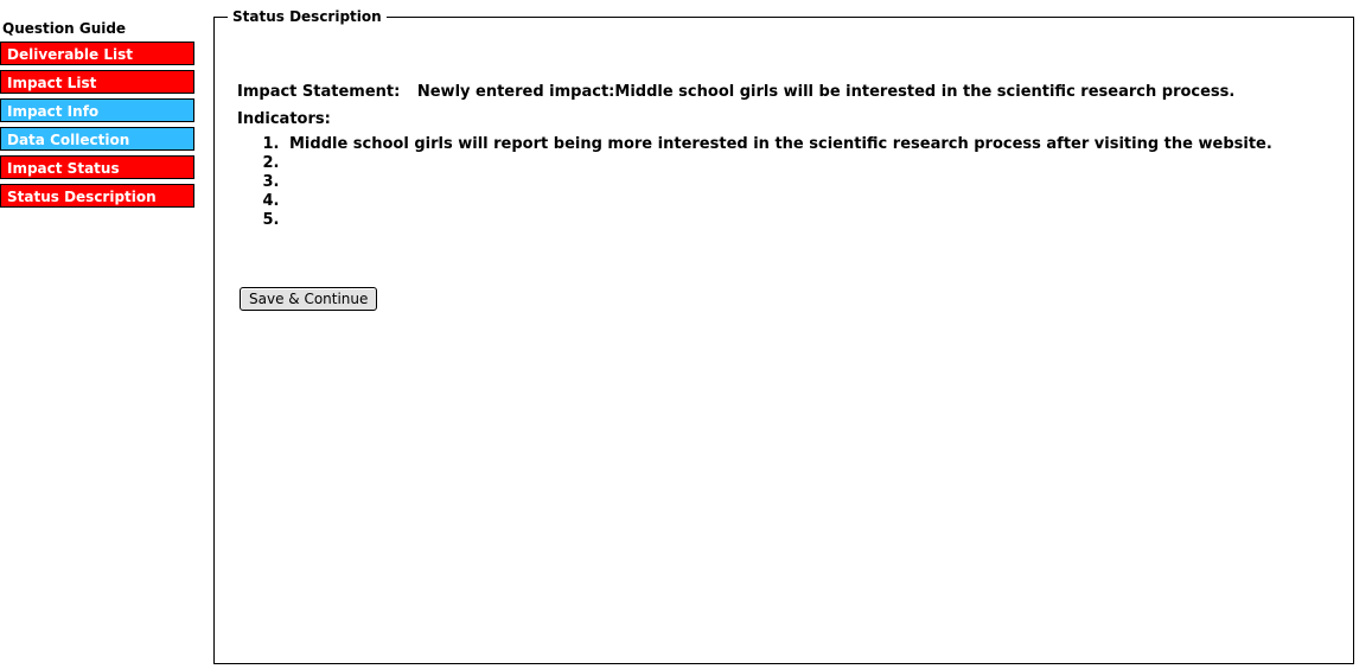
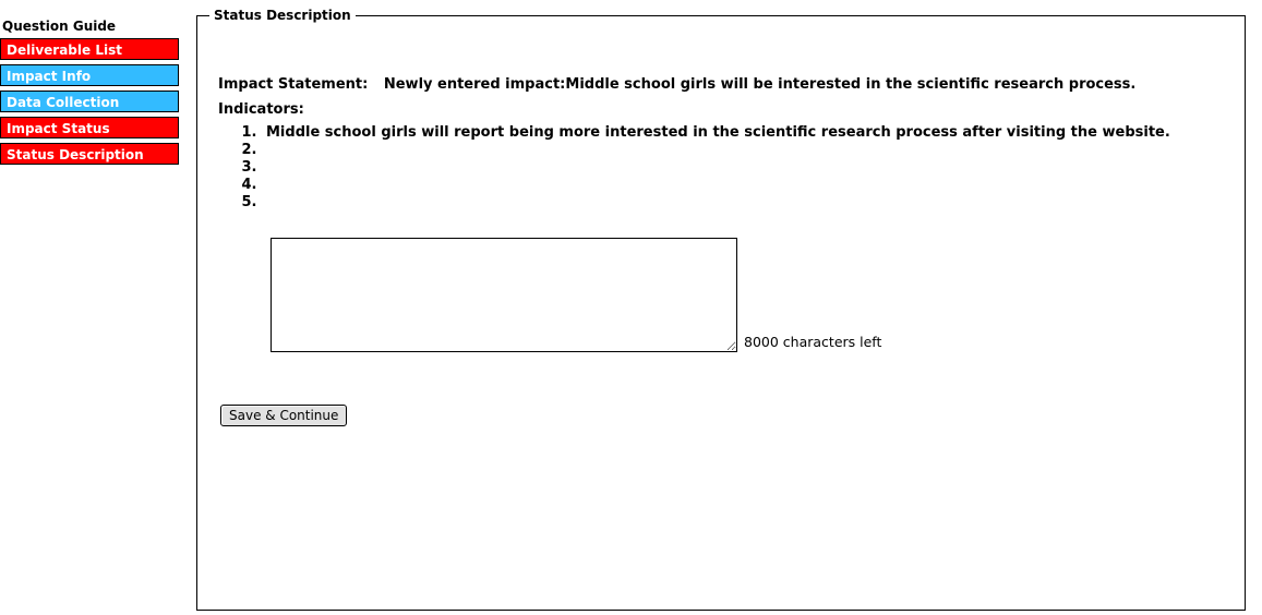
  Question Guide
  Deliverable List
- Impact List
  Impact Info
  Data Collection
  Impact Status
  Status Description
  Status Description
  Impact Statement: Newly entered impact:Middle school girls will be interested in the scientific research process.
  Indicators:
  Middle school girls will report being more interested in the scientific research process after visiting the website.
+ 8000 characters left
  Save & Continue
